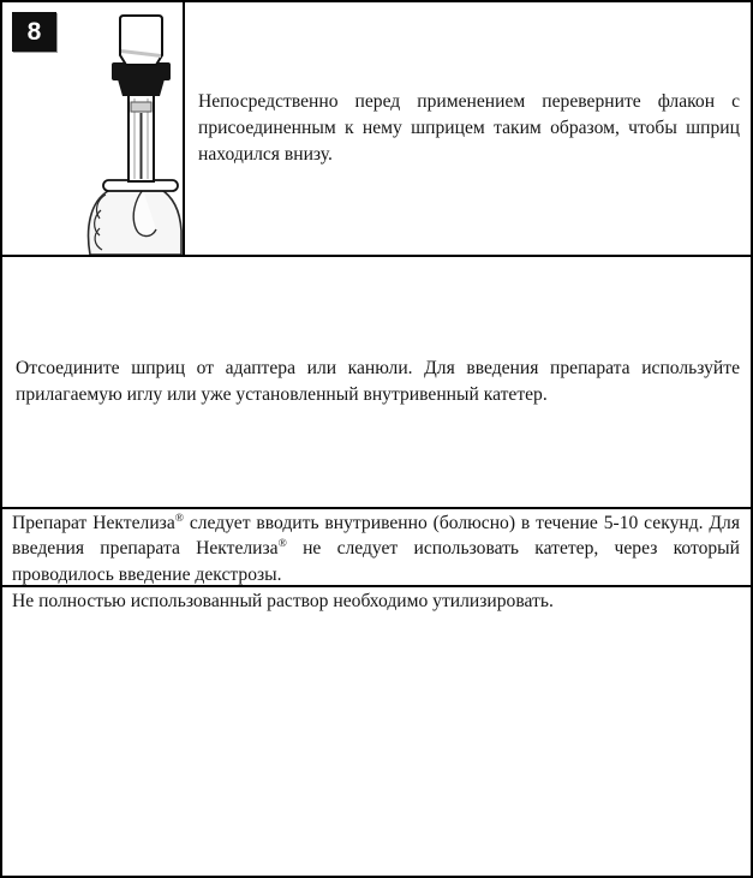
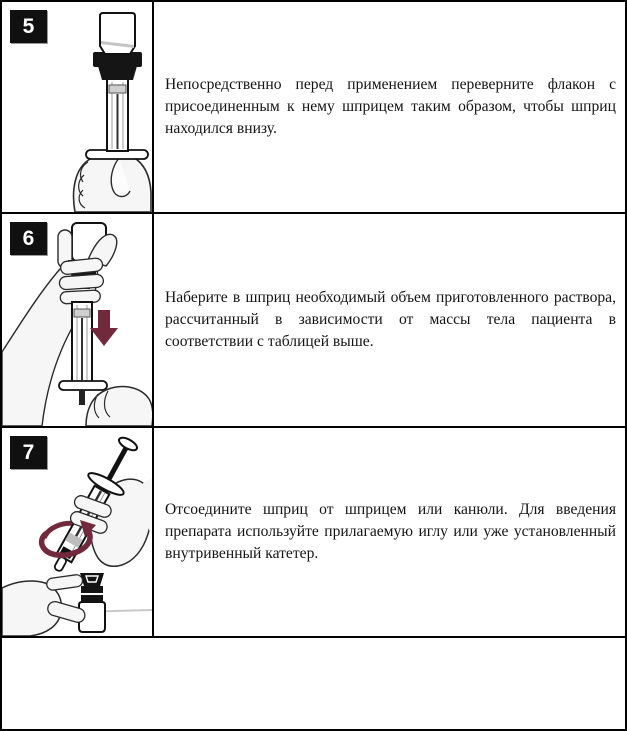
- 8
+ 5
  Непосредственно перед применением переверните флакон с присоединенным к нему шприцем таким образом, чтобы шприц находился внизу.
+ 6
+ Наберите в шприц необходимый объем приготовленного раствора, рассчитанный в зависимости от массы тела пациента в соответствии с таблицей выше.
+ 7
- Отсоедините шприц от адаптера или канюли. Для введения препарата используйте прилагаемую иглу или уже установленный внутривенный катетер.
+ Отсоедините шприц от шприцем или канюли. Для введения препарата используйте прилагаемую иглу или уже установленный внутривенный катетер.
- Препарат Нектелиза® следует вводить внутривенно (болюсно) в течение 5-10 секунд. Для введения препарата Нектелиза® не следует использовать катетер, через который проводилось введение декстрозы.
- Не полностью использованный раствор необходимо утилизировать.
